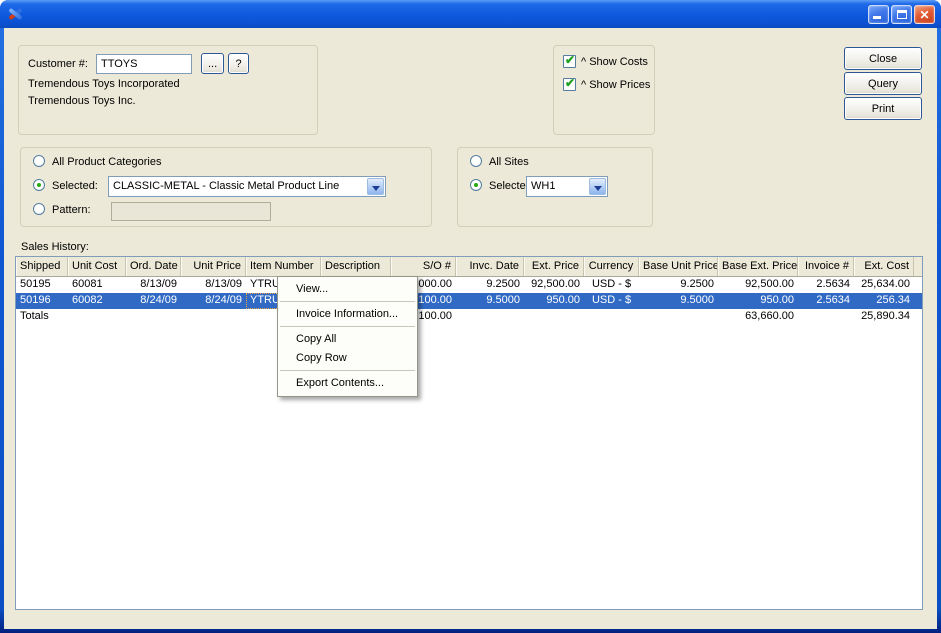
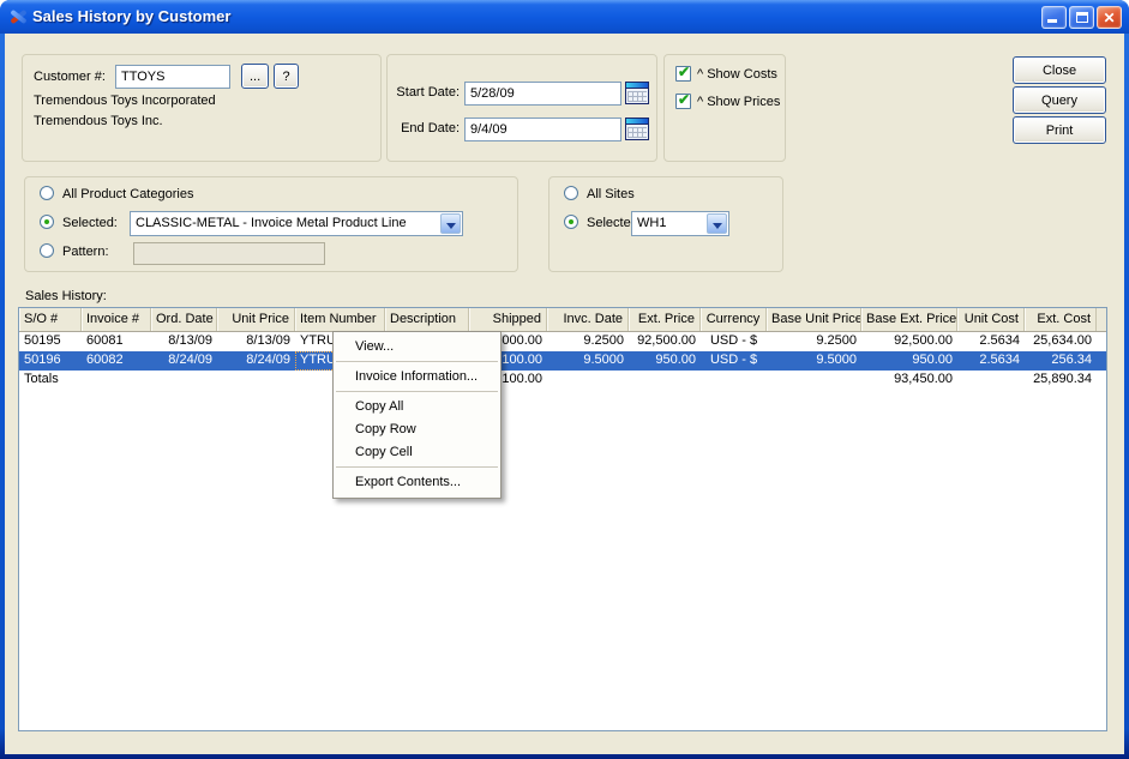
+ Sales History by Customer
  ✕
  Customer #:
  TTOYS
  ...
  ?
  Tremendous Toys Incorporated
  Tremendous Toys Inc.
+ Start Date:
+ 5/28/09
+ End Date:
+ 9/4/09
  ✔
  ^ Show Costs
  ✔
  ^ Show Prices
  Close
  Query
  Print
  All Product Categories
  Selected:
- CLASSIC-METAL - Classic Metal Product Line
+ CLASSIC-METAL - Invoice Metal Product Line
  Pattern:
  All Sites
  Selecte
  WH1
  Sales History:
- Shipped
+ S/O #
- Unit Cost
+ Invoice #
  Ord. Date
  Unit Price
  Item Number
  Description
- S/O #
+ Shipped
  Invc. Date
  Ext. Price
  Currency
  Base Unit Price
  Base Ext. Price
- Invoice #
+ Unit Cost
  Ext. Cost
  50195
  60081
  8/13/09
  8/13/09
  YTRU
  9.2500
  92,500.00
  USD - $
  9.2500
  92,500.00
  2.5634
  25,634.00
  50196
  60082
  8/24/09
  8/24/09
  YTRU
  100.00
  9.5000
  950.00
  USD - $
  9.5000
  950.00
  2.5634
  256.34
  Totals
- 63,660.00
+ 93,450.00
  25,890.34
  View...
  Invoice Information...
  Copy All
  Copy Row
+ Copy Cell
  Export Contents...
